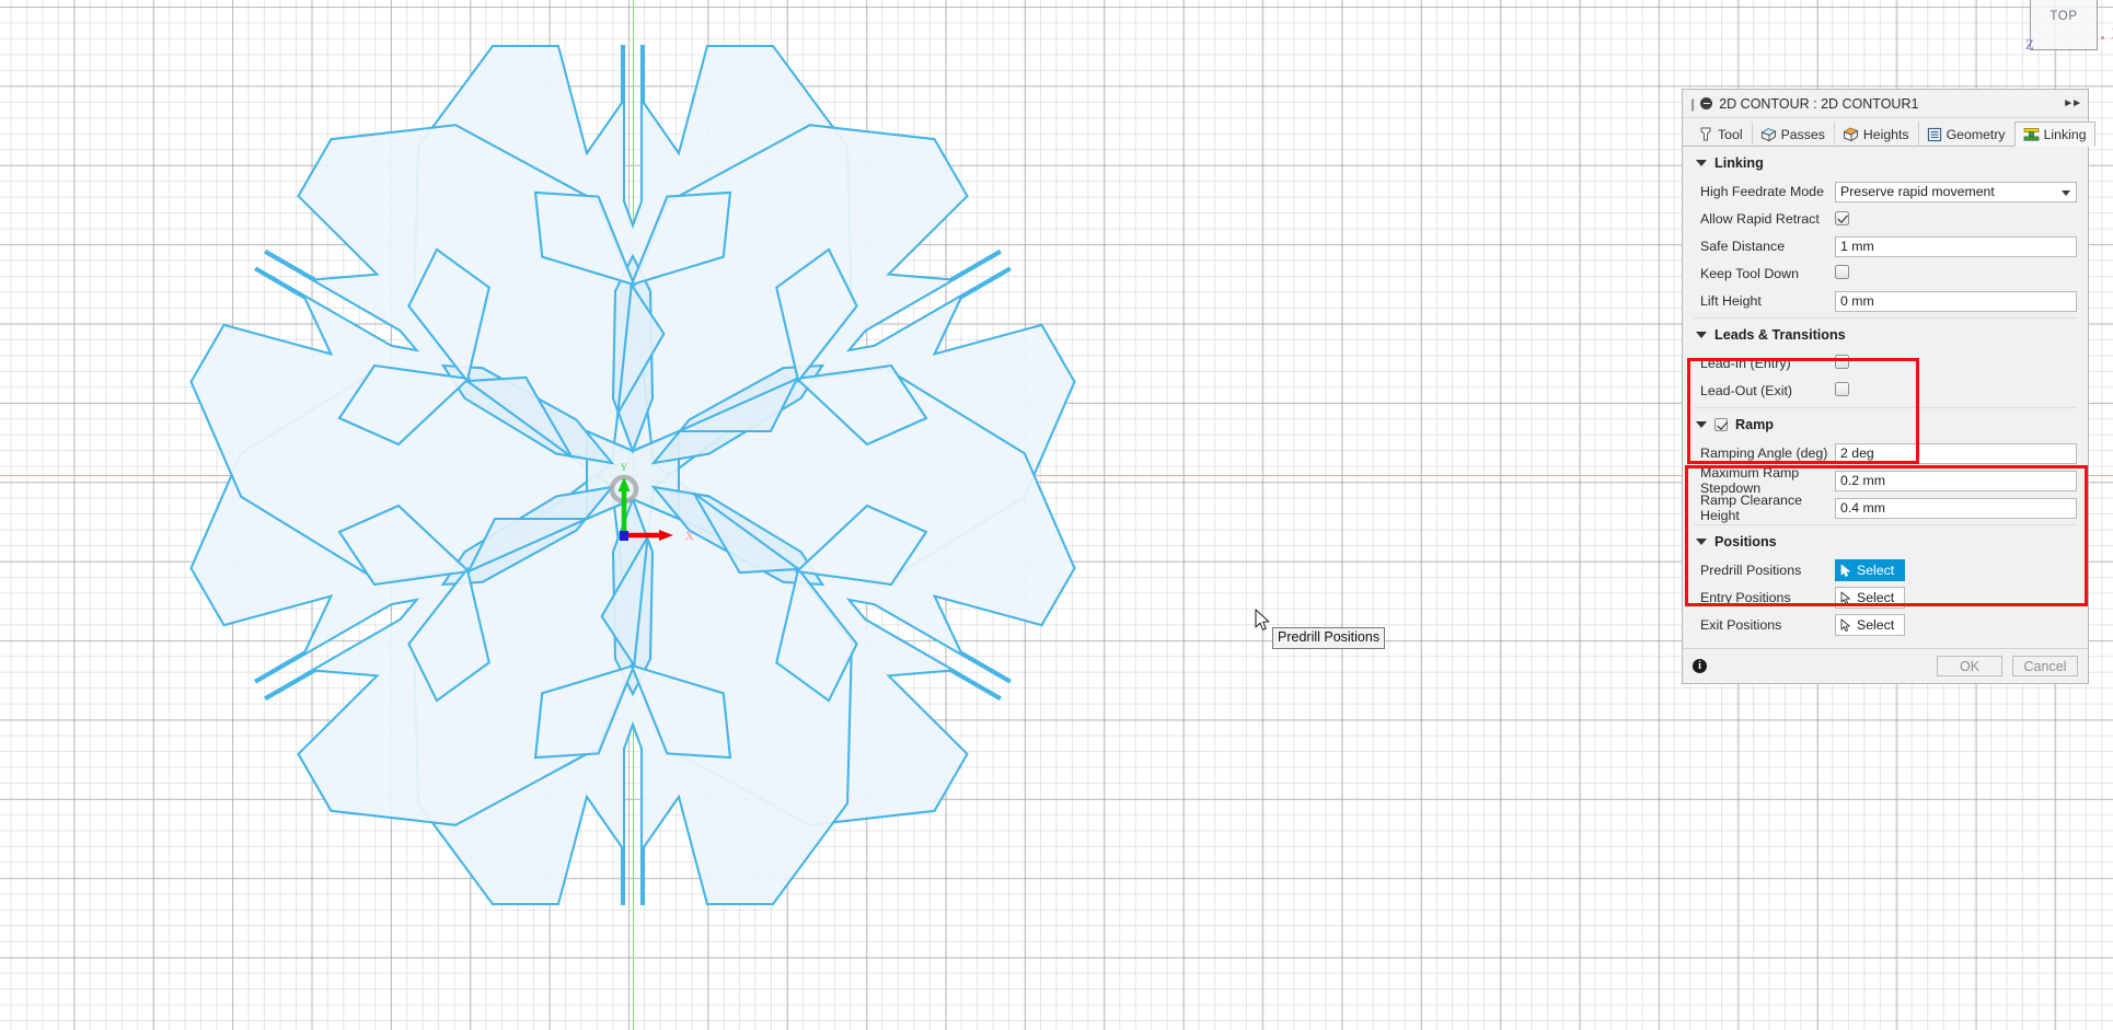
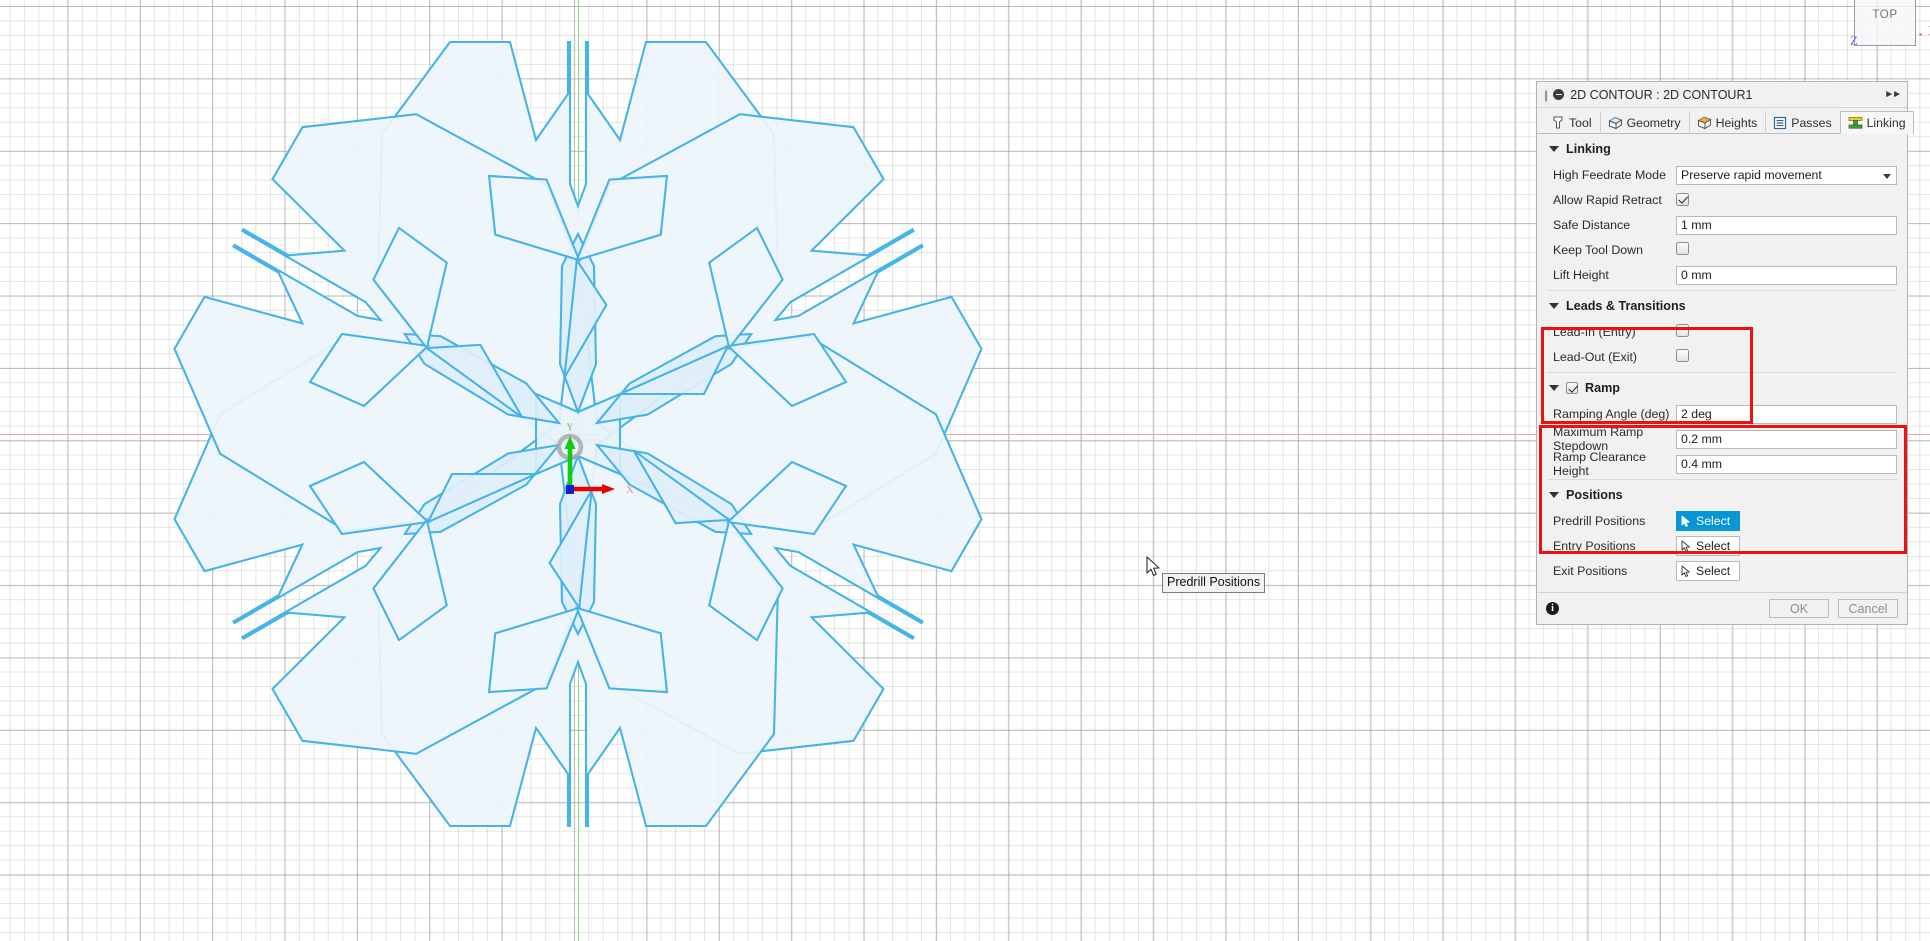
  Y
  X
  TOP
  Z
  Predrill Positions
  ||
  2D CONTOUR : 2D CONTOUR1
  ►►
  Tool
- Passes
+ Geometry
  Heights
- Geometry
+ Passes
  Linking
  Linking
  High Feedrate Mode
  Preserve rapid movement
  Allow Rapid Retract
  Safe Distance
  1 mm
  Keep Tool Down
  Lift Height
  0 mm
  Leads & Transitions
  Lead-In (Entry)
  Lead-Out (Exit)
  Ramp
  Ramping Angle (deg)
  2 deg
  Maximum Ramp Stepdown
  0.2 mm
  Ramp Clearance Height
  0.4 mm
  Positions
  Predrill Positions
  Select
  Entry Positions
  Select
  Exit Positions
  Select
  i
  OK
  Cancel
